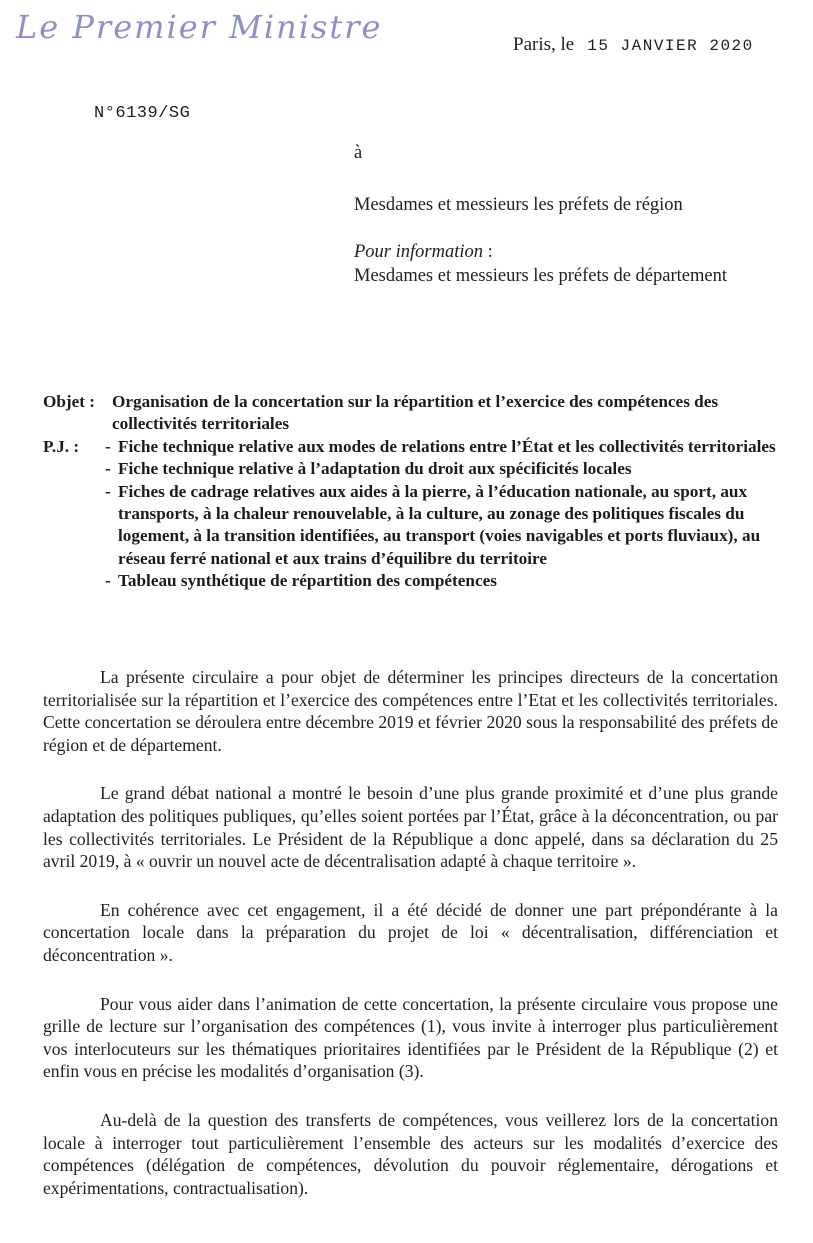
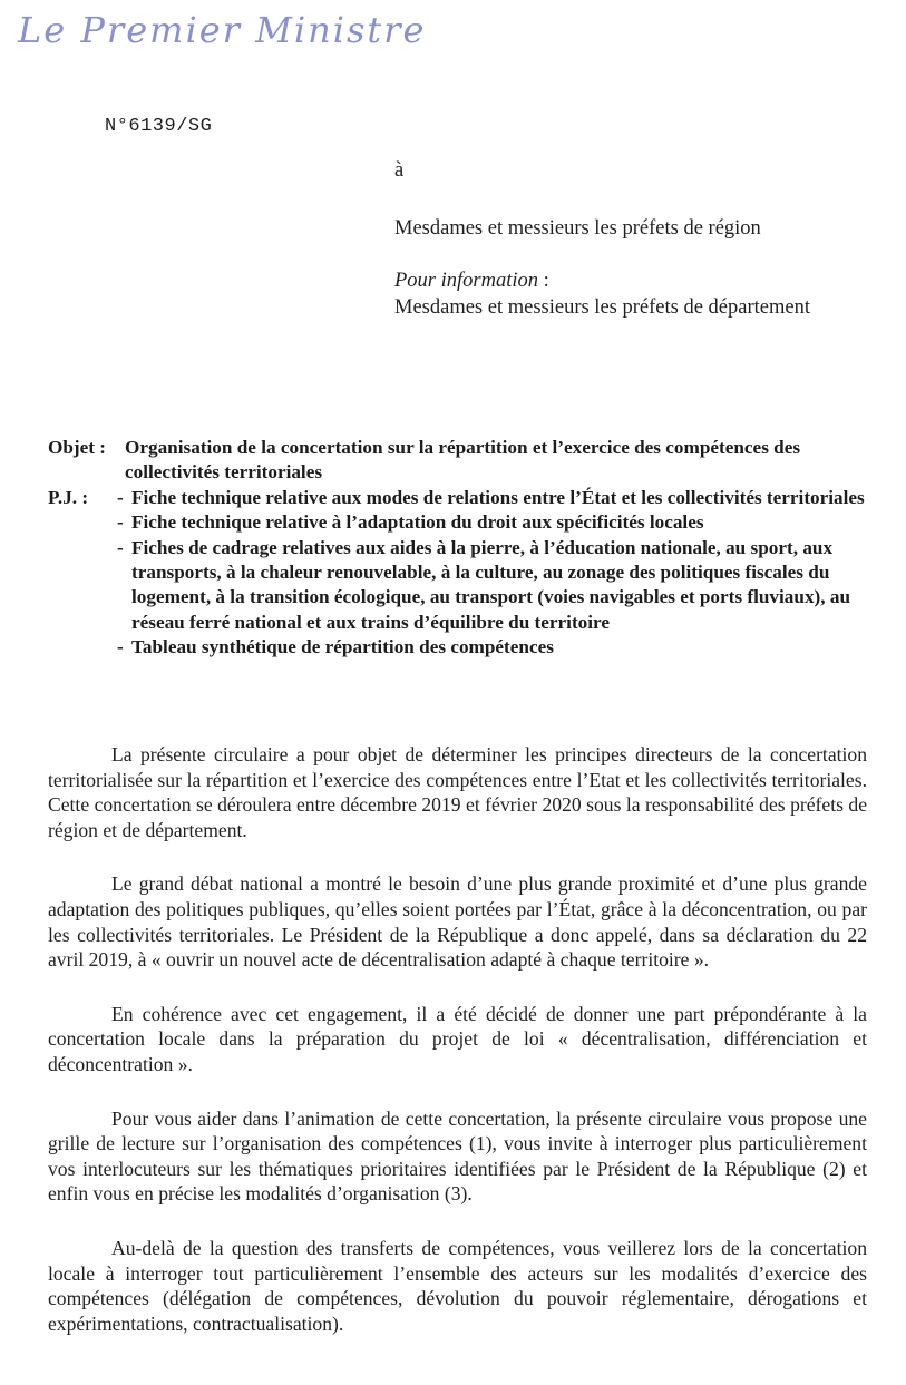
  Le Premier Ministre
- Paris, le 15 JANVIER 2020
  N°6139/SG
  à
  Mesdames et messieurs les préfets de région
  Pour information :
  Mesdames et messieurs les préfets de département
  Objet :
  Organisation de la concertation sur la répartition et l’exercice des compétences des collectivités territoriales
  P.J. :
  -
  Fiche technique relative aux modes de relations entre l’État et les collectivités territoriales
  -
  Fiche technique relative à l’adaptation du droit aux spécificités locales
  -
- Fiches de cadrage relatives aux aides à la pierre, à l’éducation nationale, au sport, aux transports, à la chaleur renouvelable, à la culture, au zonage des politiques fiscales du logement, à la transition identifiées, au transport (voies navigables et ports fluviaux), au réseau ferré national et aux trains d’équilibre du territoire
+ Fiches de cadrage relatives aux aides à la pierre, à l’éducation nationale, au sport, aux transports, à la chaleur renouvelable, à la culture, au zonage des politiques fiscales du logement, à la transition écologique, au transport (voies navigables et ports fluviaux), au réseau ferré national et aux trains d’équilibre du territoire
  -
  Tableau synthétique de répartition des compétences
  La présente circulaire a pour objet de déterminer les principes directeurs de la concertation territorialisée sur la répartition et l’exercice des compétences entre l’Etat et les collectivités territoriales. Cette concertation se déroulera entre décembre 2019 et février 2020 sous la responsabilité des préfets de région et de département.
- Le grand débat national a montré le besoin d’une plus grande proximité et d’une plus grande adaptation des politiques publiques, qu’elles soient portées par l’État, grâce à la déconcentration, ou par les collectivités territoriales. Le Président de la République a donc appelé, dans sa déclaration du 25 avril 2019, à « ouvrir un nouvel acte de décentralisation adapté à chaque territoire ».
+ Le grand débat national a montré le besoin d’une plus grande proximité et d’une plus grande adaptation des politiques publiques, qu’elles soient portées par l’État, grâce à la déconcentration, ou par les collectivités territoriales. Le Président de la République a donc appelé, dans sa déclaration du 22 avril 2019, à « ouvrir un nouvel acte de décentralisation adapté à chaque territoire ».
  En cohérence avec cet engagement, il a été décidé de donner une part prépondérante à la concertation locale dans la préparation du projet de loi « décentralisation, différenciation et déconcentration ».
  Pour vous aider dans l’animation de cette concertation, la présente circulaire vous propose une grille de lecture sur l’organisation des compétences (1), vous invite à interroger plus particulièrement vos interlocuteurs sur les thématiques prioritaires identifiées par le Président de la République (2) et enfin vous en précise les modalités d’organisation (3).
  Au-delà de la question des transferts de compétences, vous veillerez lors de la concertation locale à interroger tout particulièrement l’ensemble des acteurs sur les modalités d’exercice des compétences (délégation de compétences, dévolution du pouvoir réglementaire, dérogations et expérimentations, contractualisation).
